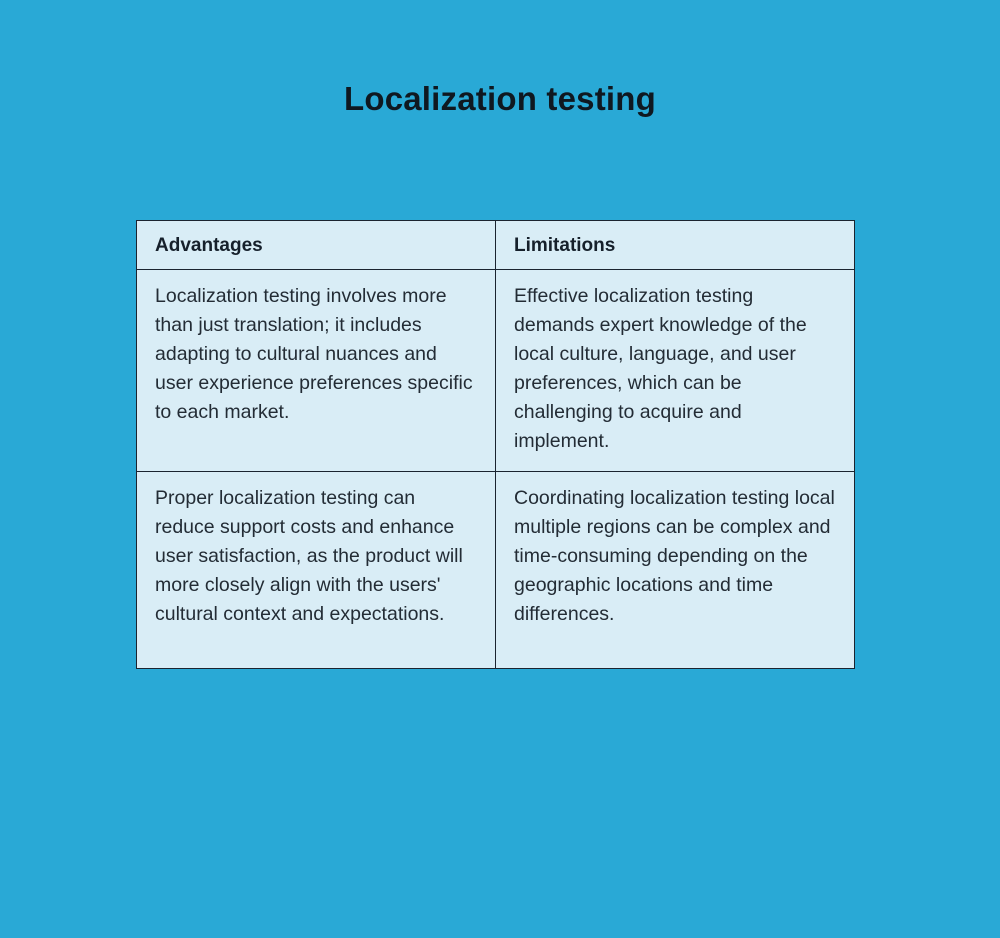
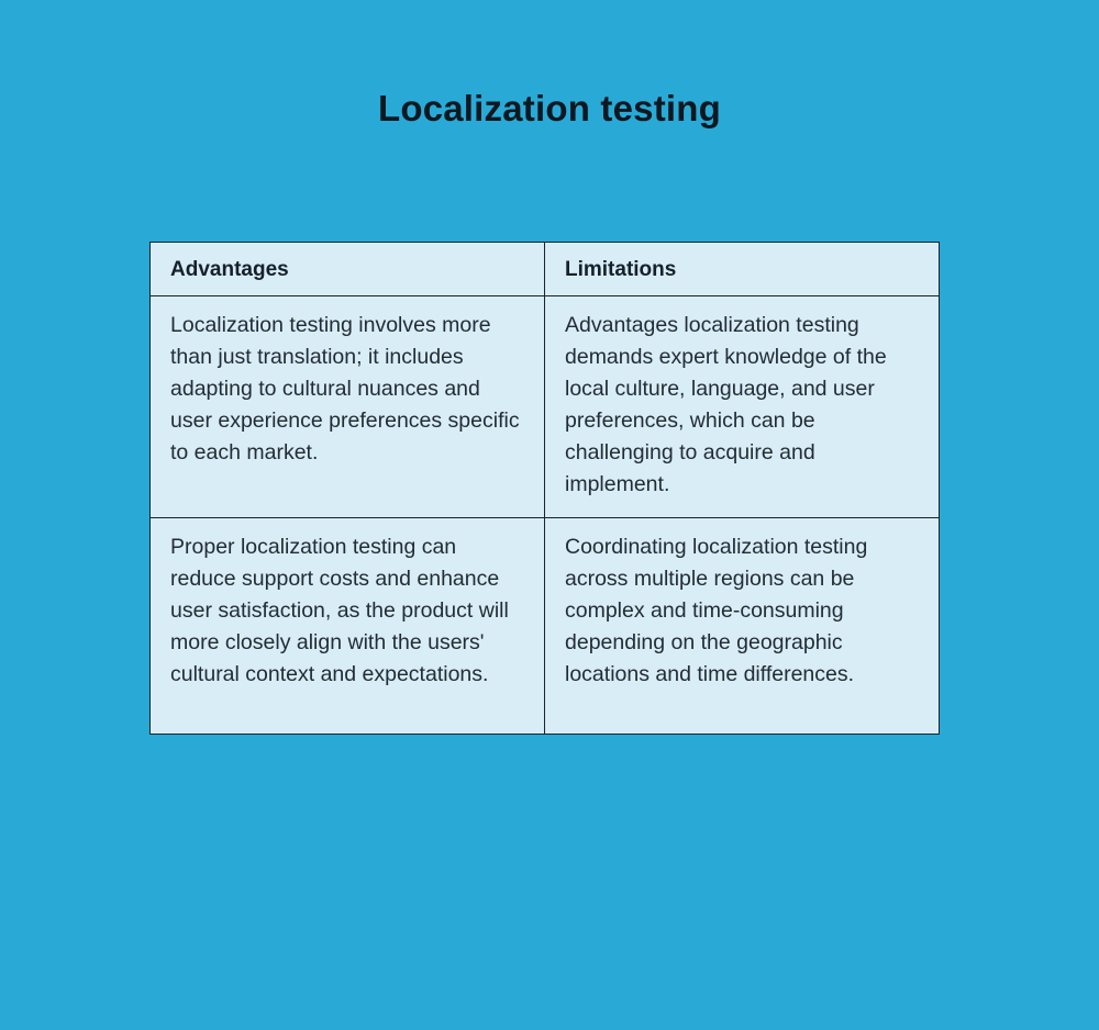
  Localization testing
  Advantages	Limitations
- Localization testing involves more than just translation; it includes adapting to cultural nuances and user experience preferences specific to each market.	Effective localization testing demands expert knowledge of the local culture, language, and user preferences, which can be challenging to acquire and implement.
+ Localization testing involves more than just translation; it includes adapting to cultural nuances and user experience preferences specific to each market.	Advantages localization testing demands expert knowledge of the local culture, language, and user preferences, which can be challenging to acquire and implement.
- Proper localization testing can reduce support costs and enhance user satisfaction, as the product will more closely align with the users' cultural context and expectations.	Coordinating localization testing local multiple regions can be complex and time-consuming depending on the geographic locations and time differences.
+ Proper localization testing can reduce support costs and enhance user satisfaction, as the product will more closely align with the users' cultural context and expectations.	Coordinating localization testing across multiple regions can be complex and time-consuming depending on the geographic locations and time differences.
